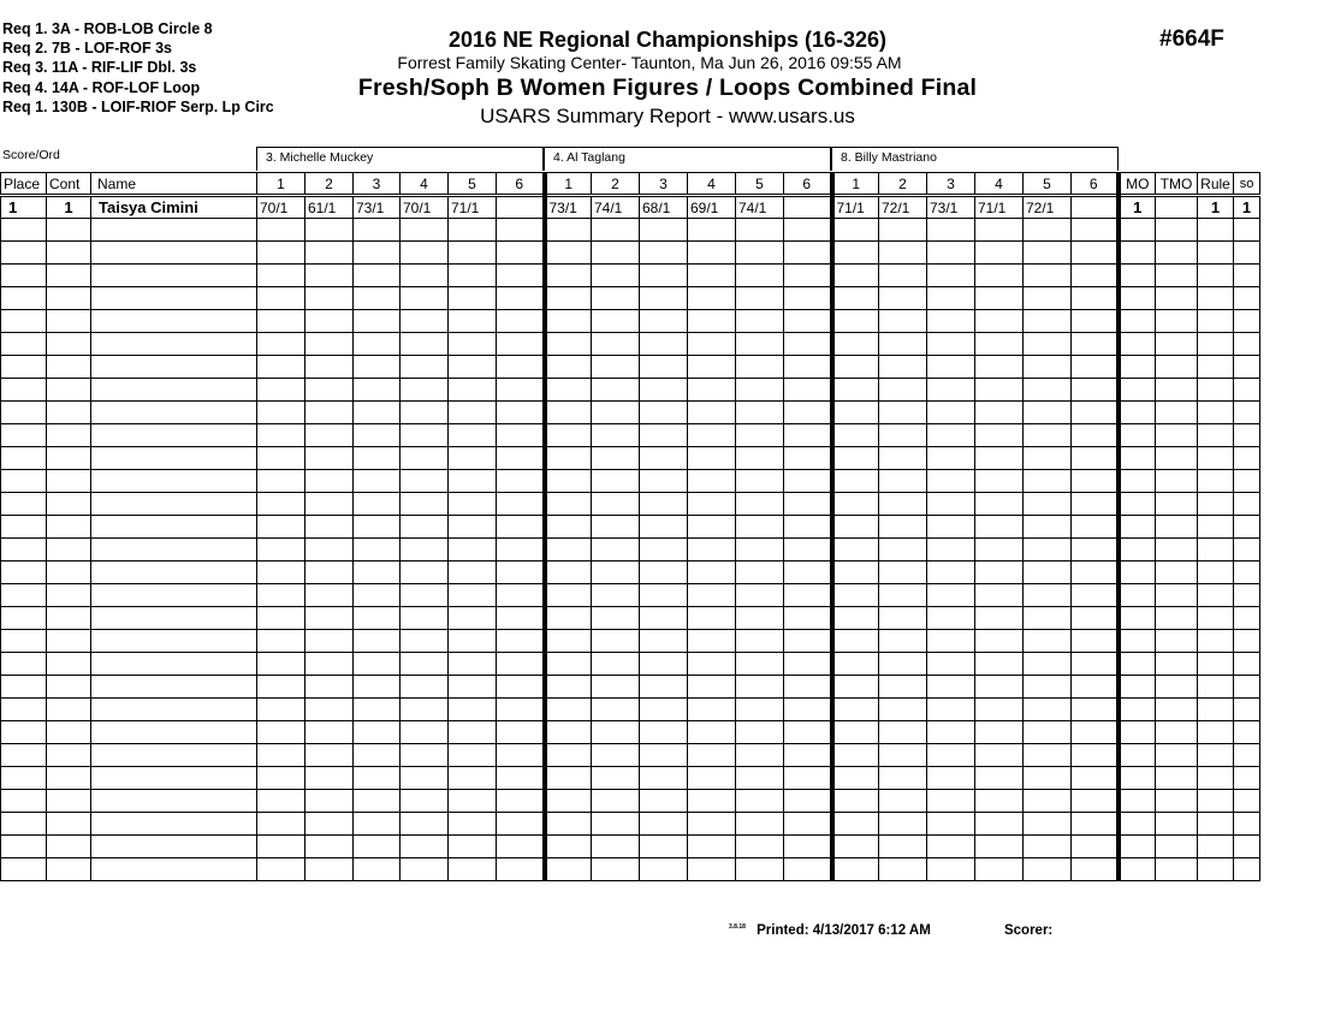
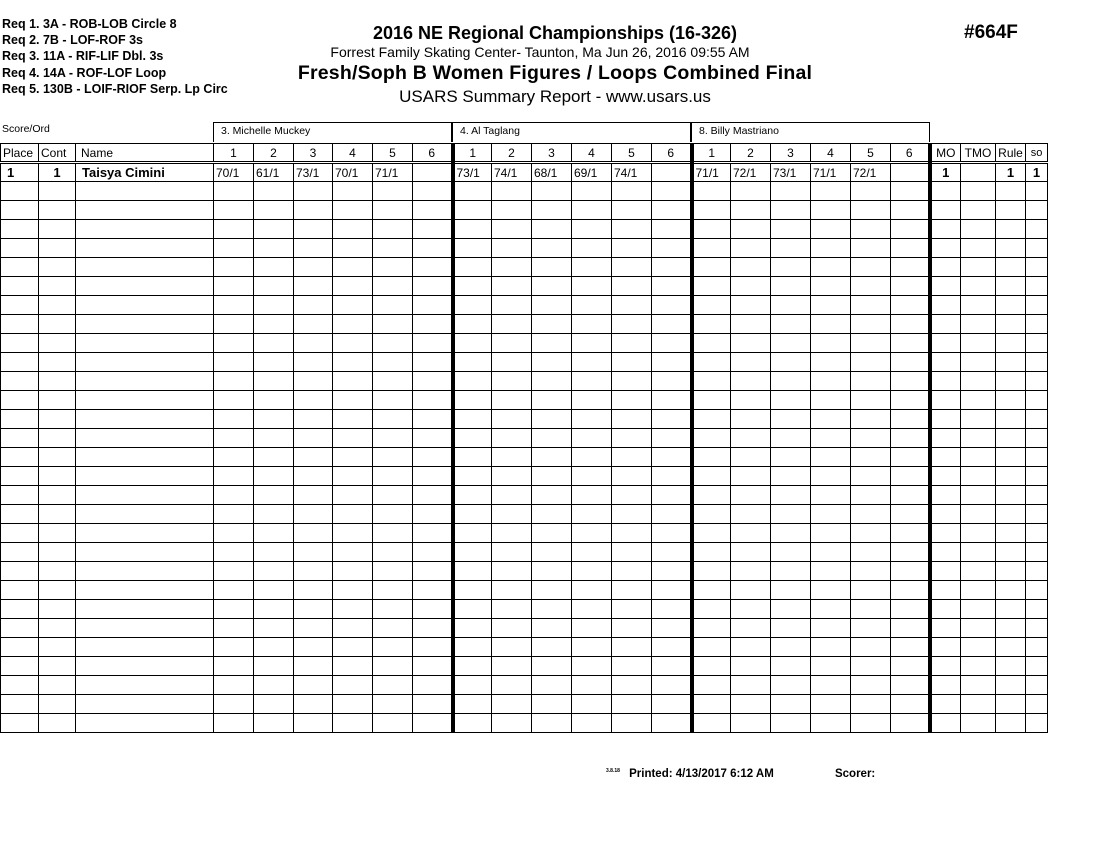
  Req 1. 3A - ROB-LOB Circle 8
  Req 2. 7B - LOF-ROF 3s
  Req 3. 11A - RIF-LIF Dbl. 3s
  Req 4. 14A - ROF-LOF Loop
- Req 1. 130B - LOIF-RIOF Serp. Lp Circ
+ Req 5. 130B - LOIF-RIOF Serp. Lp Circ
  2016 NE Regional Championships (16-326)
  Forrest Family Skating Center- Taunton, Ma Jun 26, 2016 09:55 AM
  Fresh/Soph B Women Figures / Loops Combined Final
  USARS Summary Report - www.usars.us
  #664F
  Score/Ord
  3. Michelle Muckey
  4. Al Taglang
  8. Billy Mastriano
  Place	Cont	Name	1	2	3	4	5	6	1	2	3	4	5	6	1	2	3	4	5	6	MO	TMO	Rule	so
  1	1	Taisya Cimini	70/1	61/1	73/1	70/1	71/1		73/1	74/1	68/1	69/1	74/1		71/1	72/1	73/1	71/1	72/1		1		1	1
  Printed: 4/13/2017 6:12 AM Scorer:
